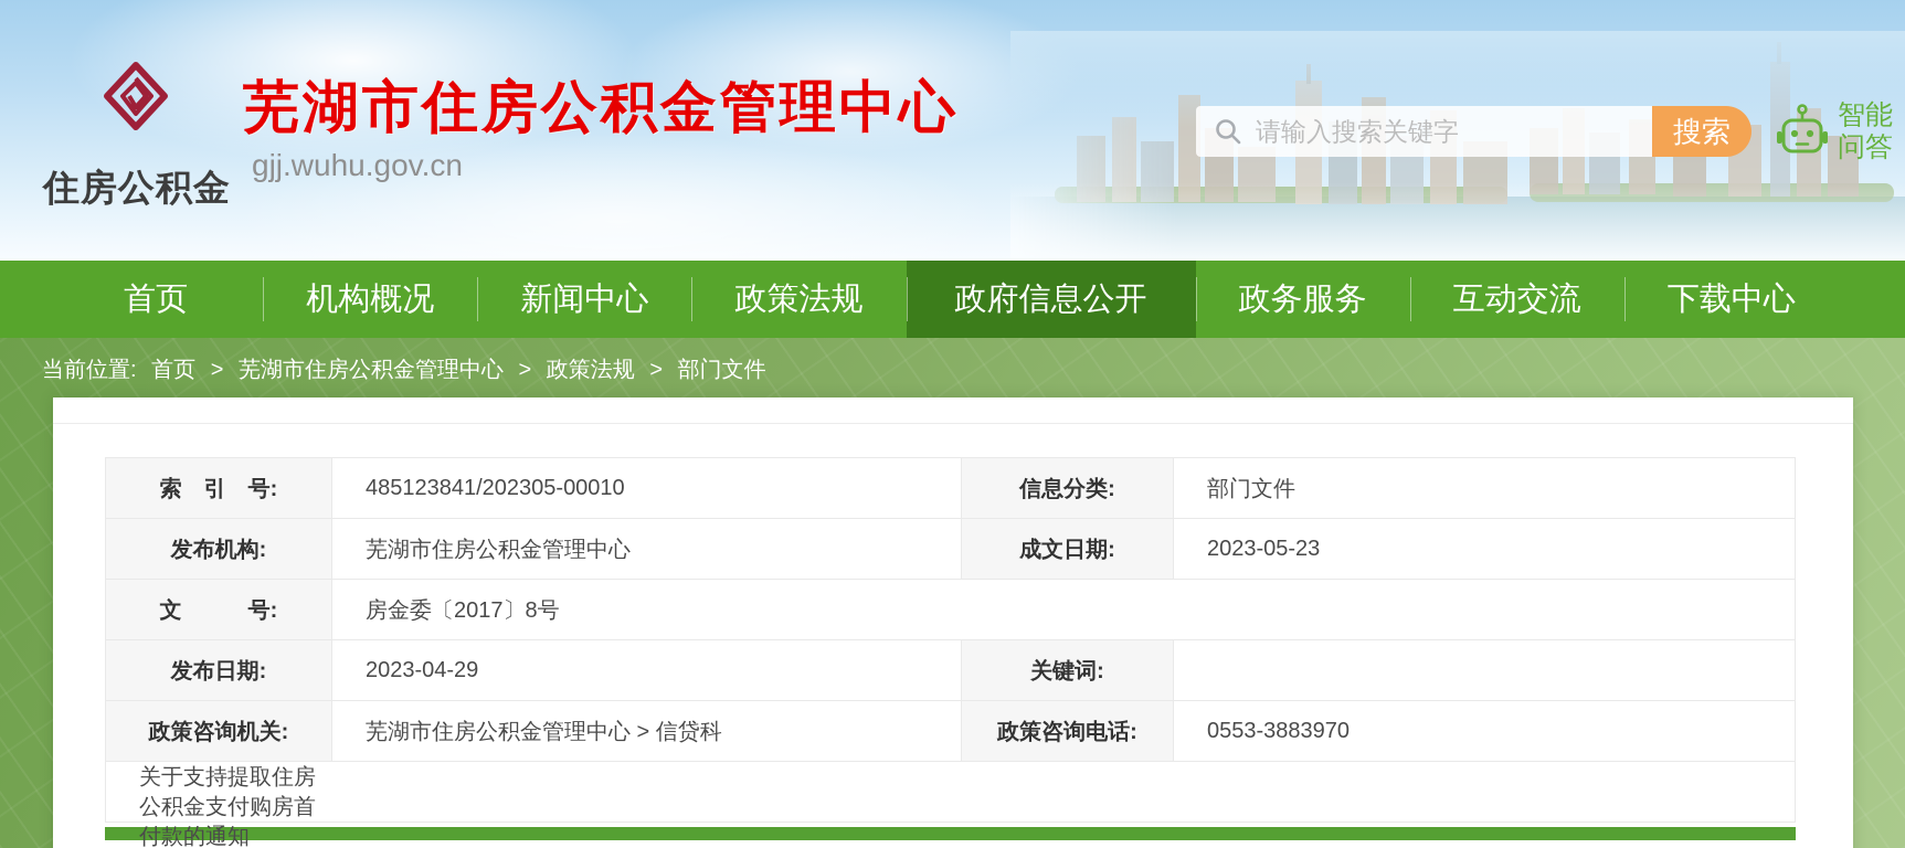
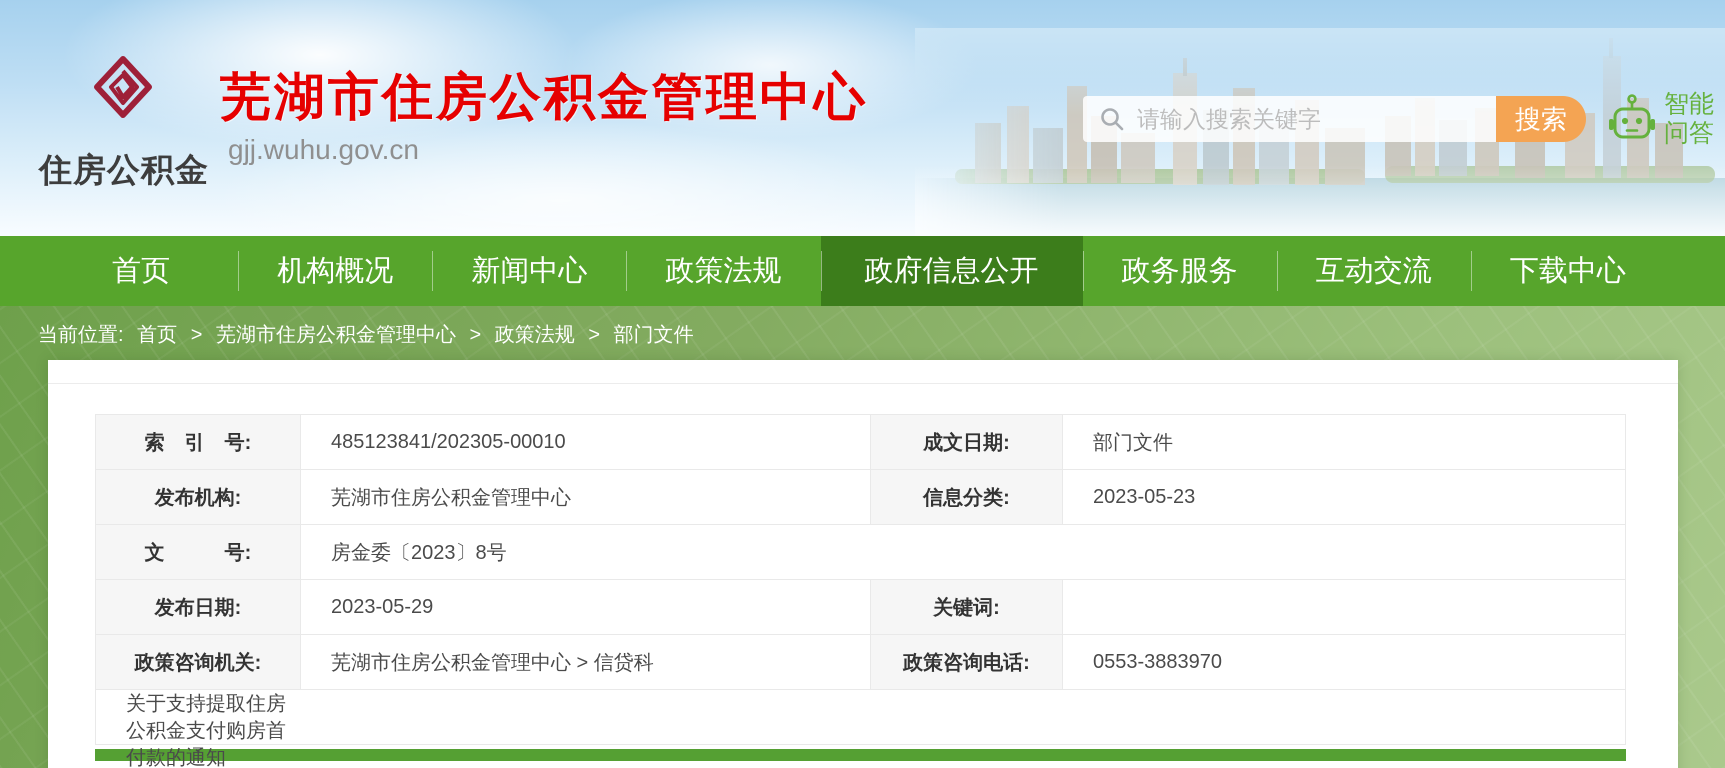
  住房公积金
  芜湖市住房公积金管理中心
  gjj.wuhu.gov.cn
  请输入搜索关键字
  搜索
  智能
  问答
  首页
  机构概况
  新闻中心
  政策法规
  政府信息公开
  政务服务
  互动交流
  下载中心
  当前位置: 首页 > 芜湖市住房公积金管理中心 > 政策法规 > 部门文件
  索 引 号:
  485123841/202305-00010
- 信息分类:
+ 成文日期:
  部门文件
  发布机构:
  芜湖市住房公积金管理中心
- 成文日期:
+ 信息分类:
  2023-05-23
  文 号:
- 房金委〔2017〕8号
+ 房金委〔2023〕8号
  发布日期:
- 2023-04-29
+ 2023-05-29
  关键词:
  政策咨询机关:
  芜湖市住房公积金管理中心 > 信贷科
  政策咨询电话:
  0553-3883970
  关于支持提取住房公积金支付购房首付款的通知
